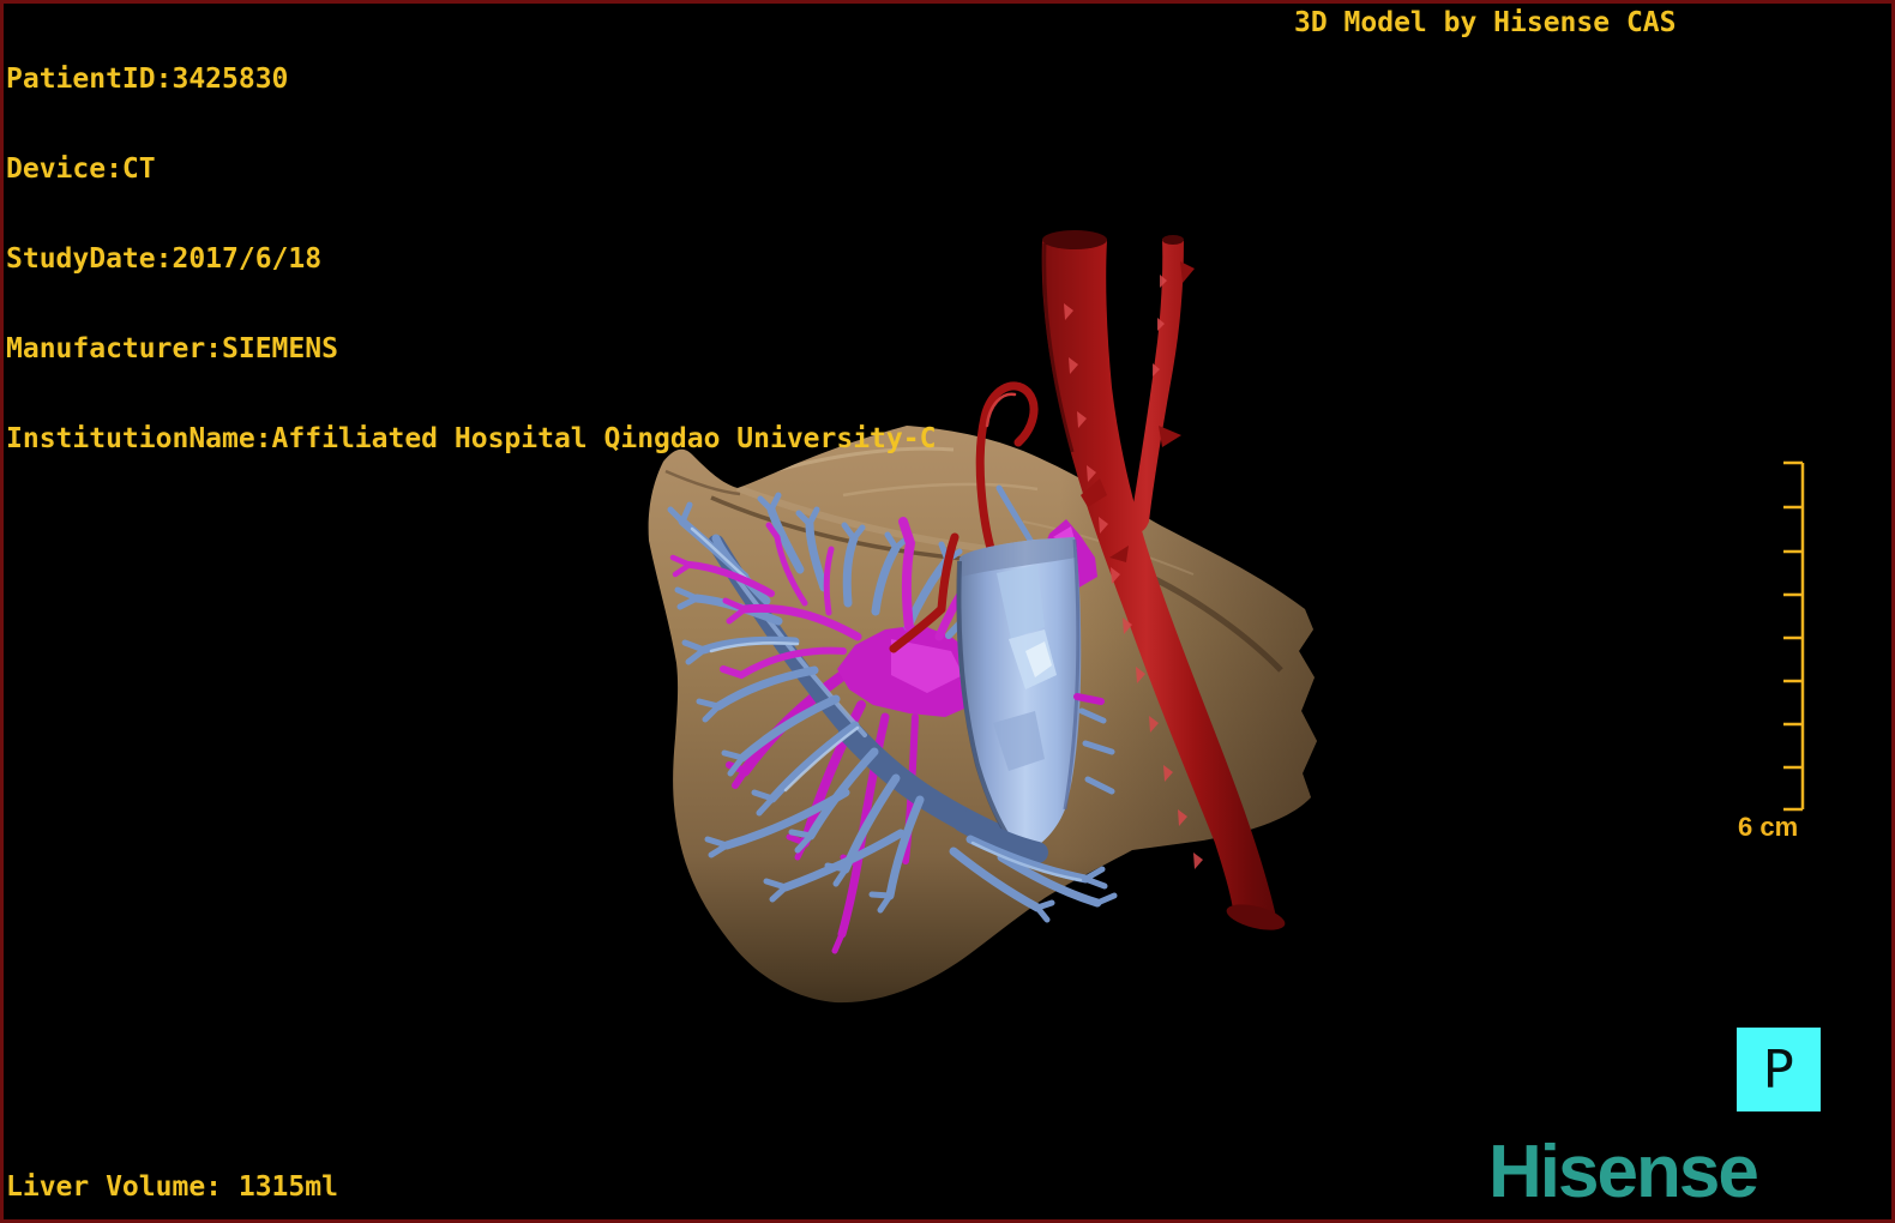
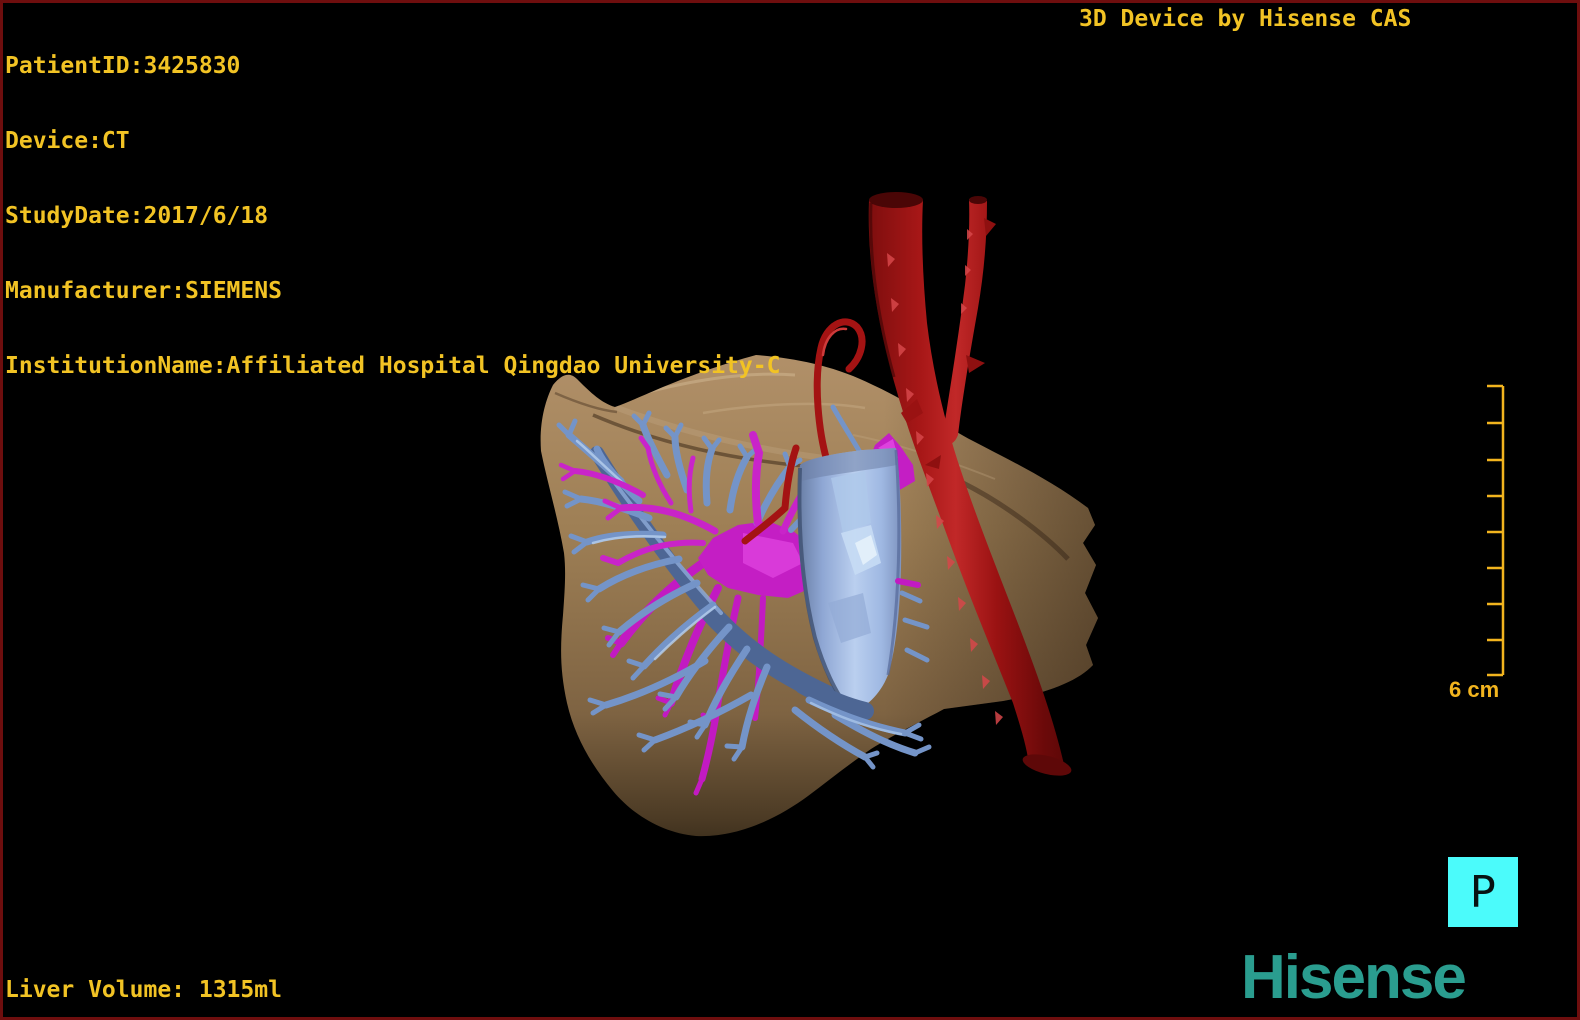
  6 cm
  PatientID:3425830
  Device:CT
  StudyDate:2017/6/18
  Manufacturer:SIEMENS
  InstitutionName:Affiliated Hospital Qingdao University-C
- 3D Model by Hisense CAS
+ 3D Device by Hisense CAS
  Liver Volume: 1315ml
  P
  Hisense
